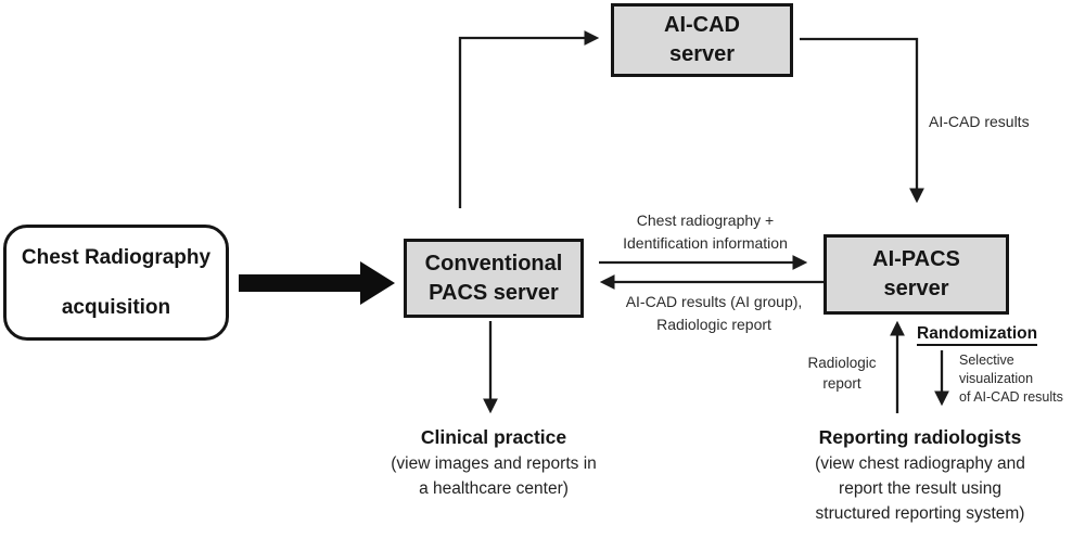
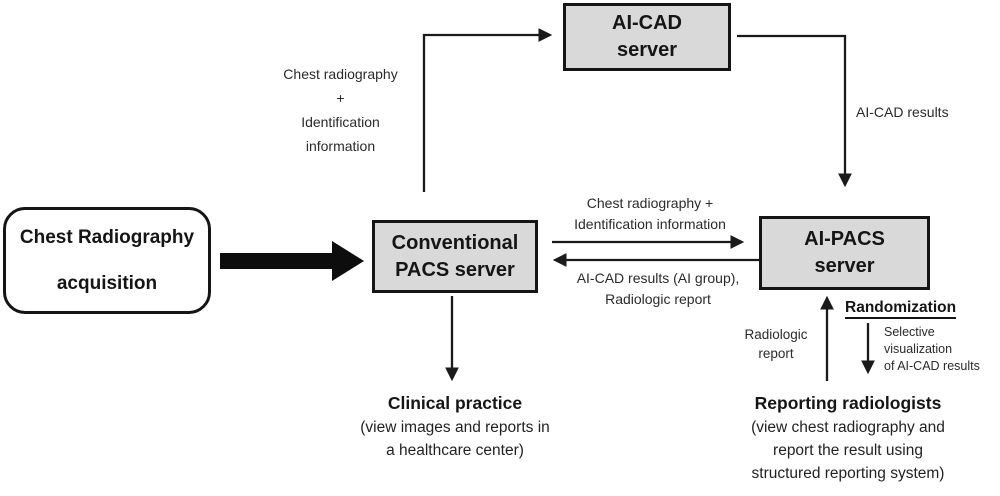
  Chest Radiography
  acquisition
  AI-CAD
  server
  Conventional
  PACS server
  AI-PACS
  server
+ Chest radiography
+ +
+ Identification
+ information
  AI-CAD results
  Chest radiography +
  Identification information
  AI-CAD results (AI group),
  Radiologic report
  Radiologic
  report
  Randomization
  Selective
  visualization
  of AI-CAD results
  Clinical practice
  (view images and reports in
  a healthcare center)
  Reporting radiologists
  (view chest radiography and
  report the result using
  structured reporting system)
